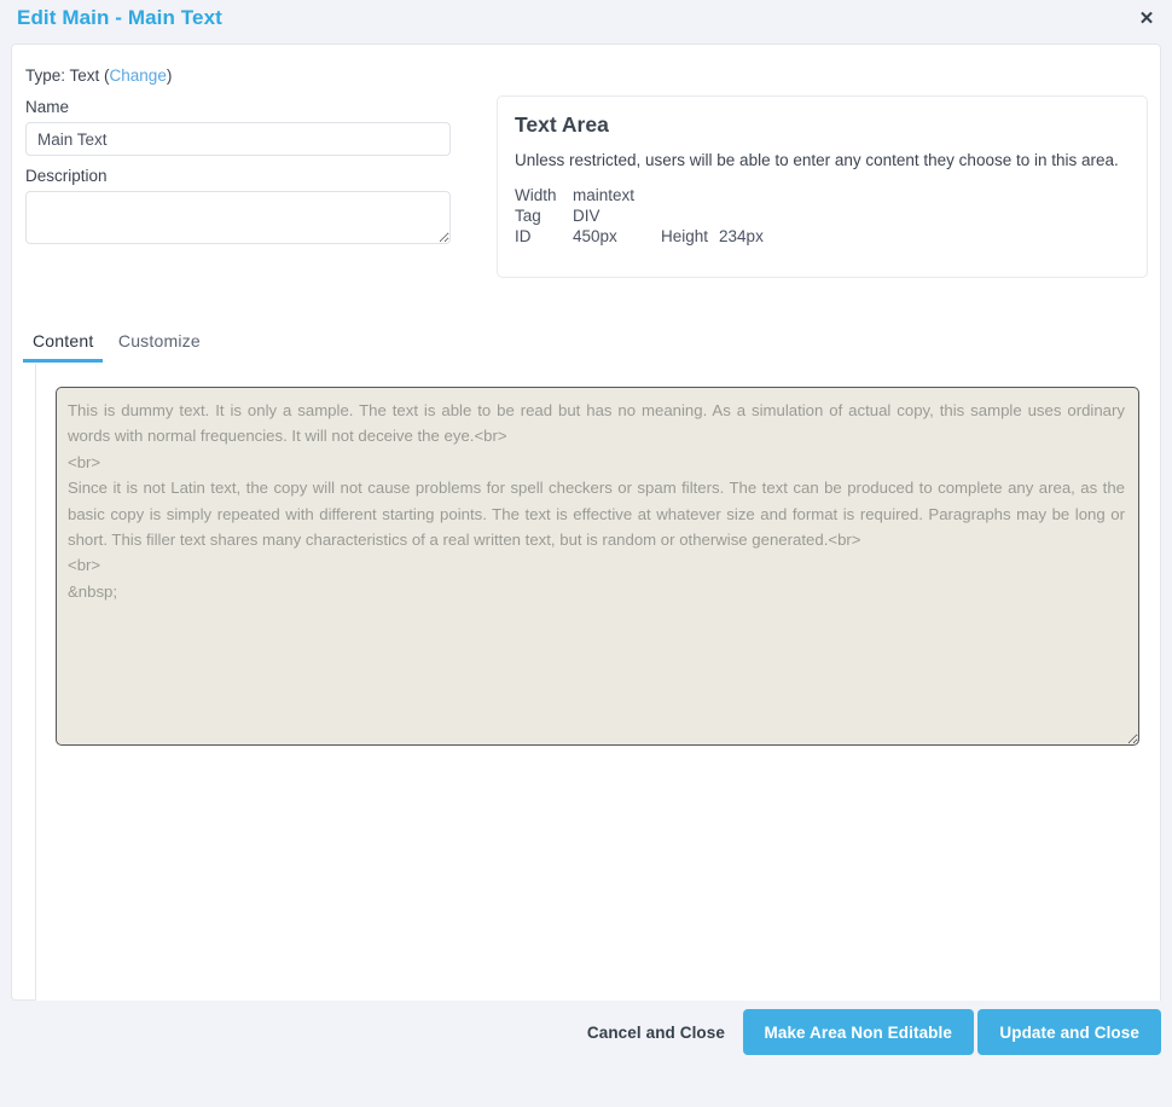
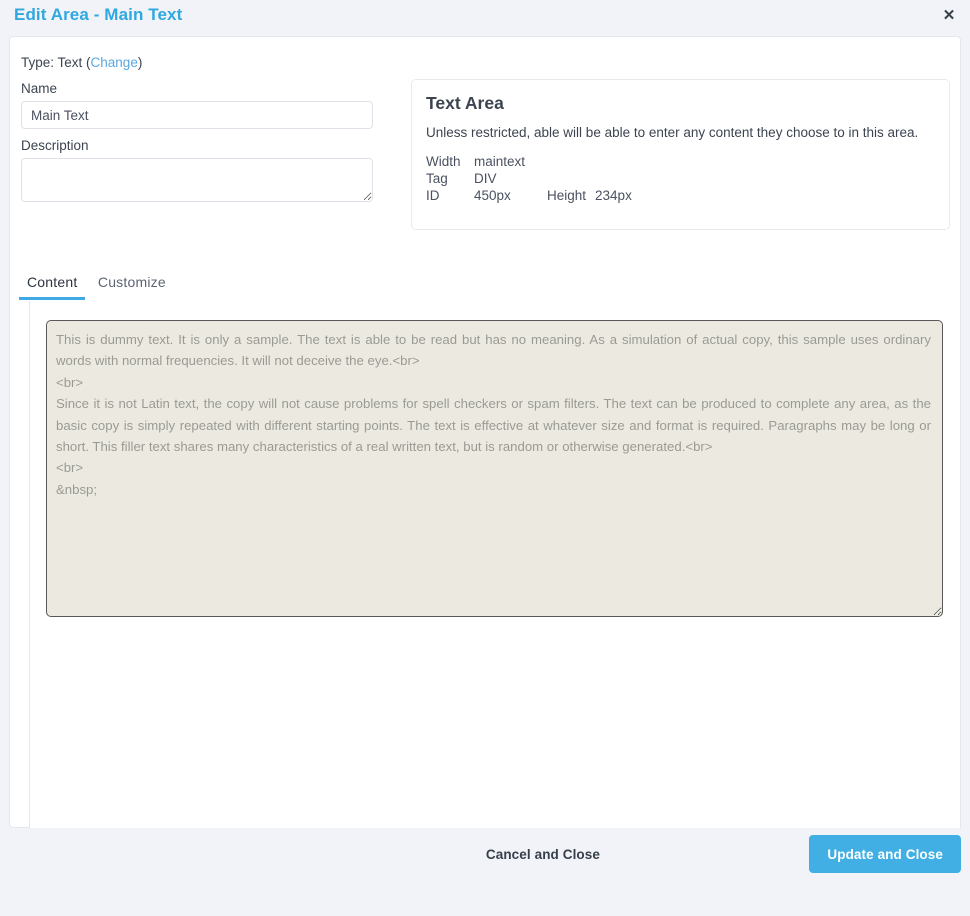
- Edit Main - Main Text
+ Edit Area - Main Text
  ✕
  Type: Text (Change)
  Name
  Main Text
  Description
  Text Area
- Unless restricted, users will be able to enter any content they choose to in this area.
+ Unless restricted, able will be able to enter any content they choose to in this area.
  Width	maintext
  Tag	DIV
  ID	450px	Height	234px
  Content Customize
  Cancel and Close
- Make Area Non Editable
  Update and Close
